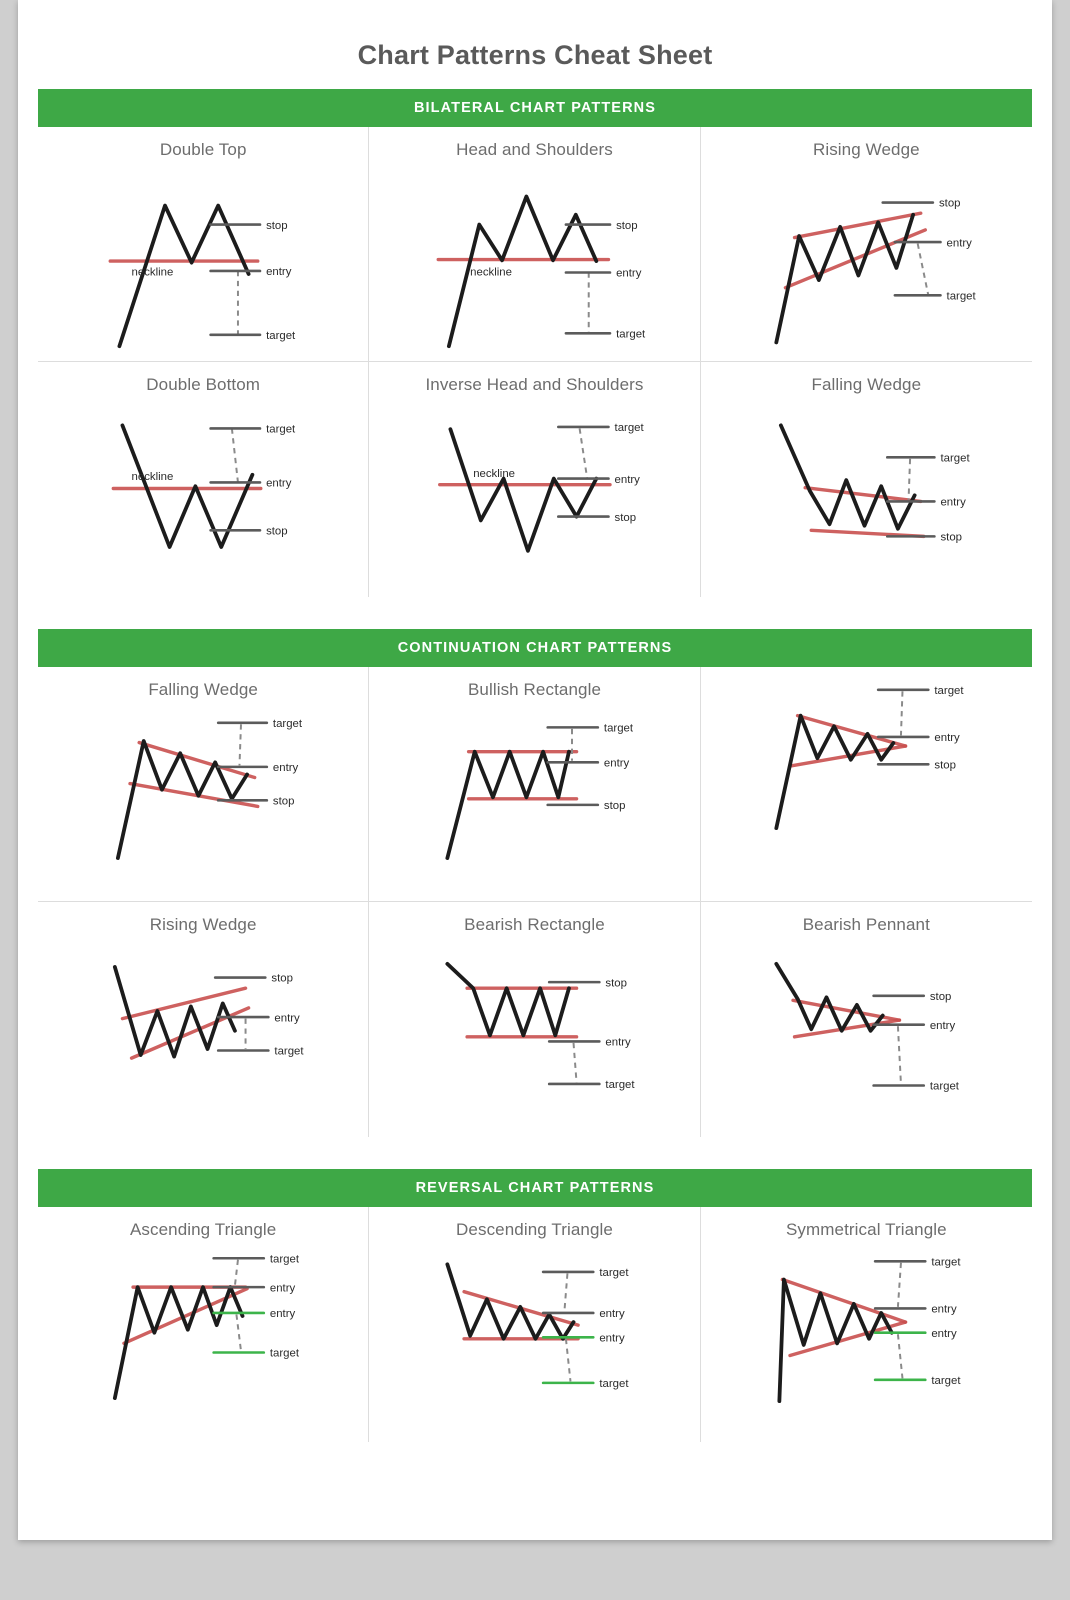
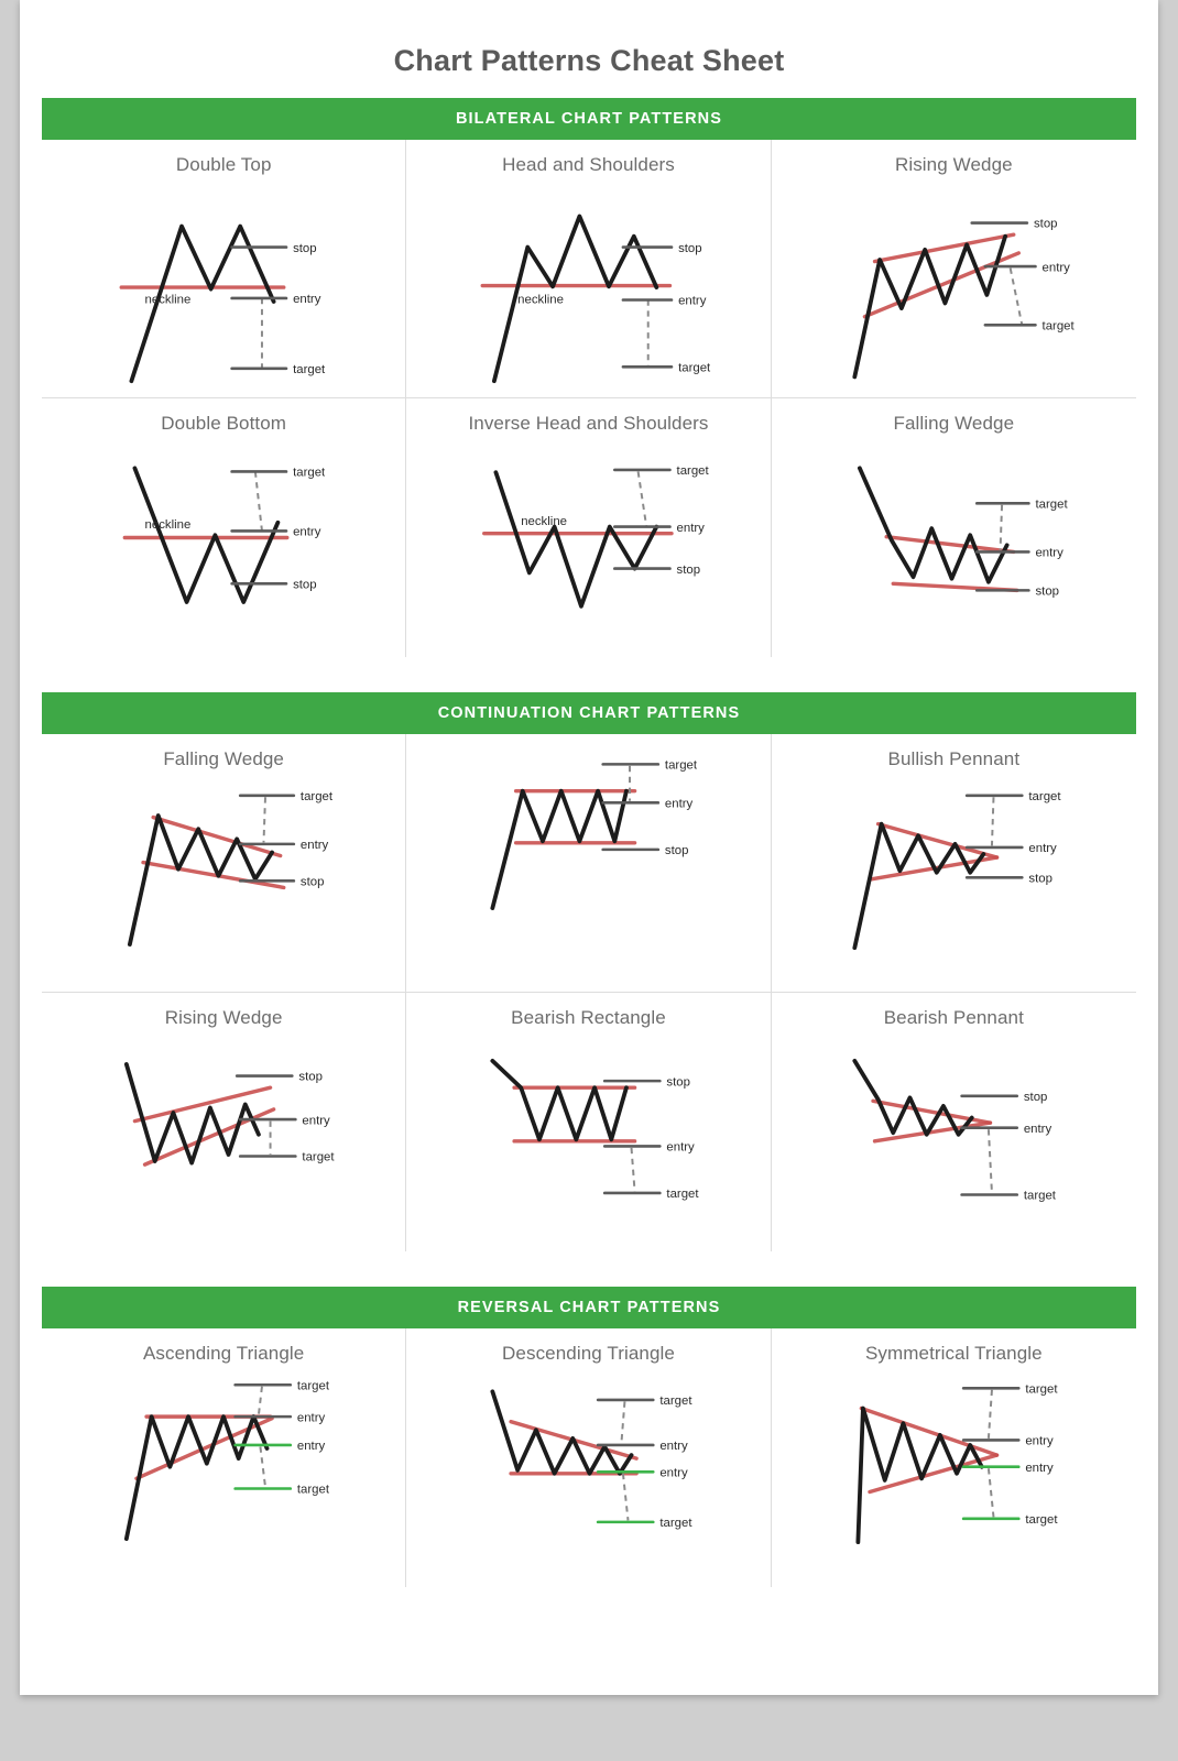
  Chart Patterns Cheat Sheet
  BILATERAL CHART PATTERNS
  Double Top
  stop
  entry
  target
  neckline
  Head and Shoulders
  stop
  entry
  target
  neckline
  Rising Wedge
  stop
  entry
  target
  Double Bottom
  target
  entry
  stop
  neckline
  Inverse Head and Shoulders
  target
  entry
  stop
  neckline
  Falling Wedge
  target
  entry
  stop
  CONTINUATION CHART PATTERNS
  Falling Wedge
  target
  entry
  stop
- Bullish Rectangle
  target
  entry
  stop
+ Bullish Pennant
  target
  entry
  stop
  Rising Wedge
  stop
  entry
  target
  Bearish Rectangle
  stop
  entry
  target
  Bearish Pennant
  stop
  entry
  target
  REVERSAL CHART PATTERNS
  Ascending Triangle
  target
  entry
  entry
  target
  Descending Triangle
  target
  entry
  entry
  target
  Symmetrical Triangle
  target
  entry
  entry
  target
